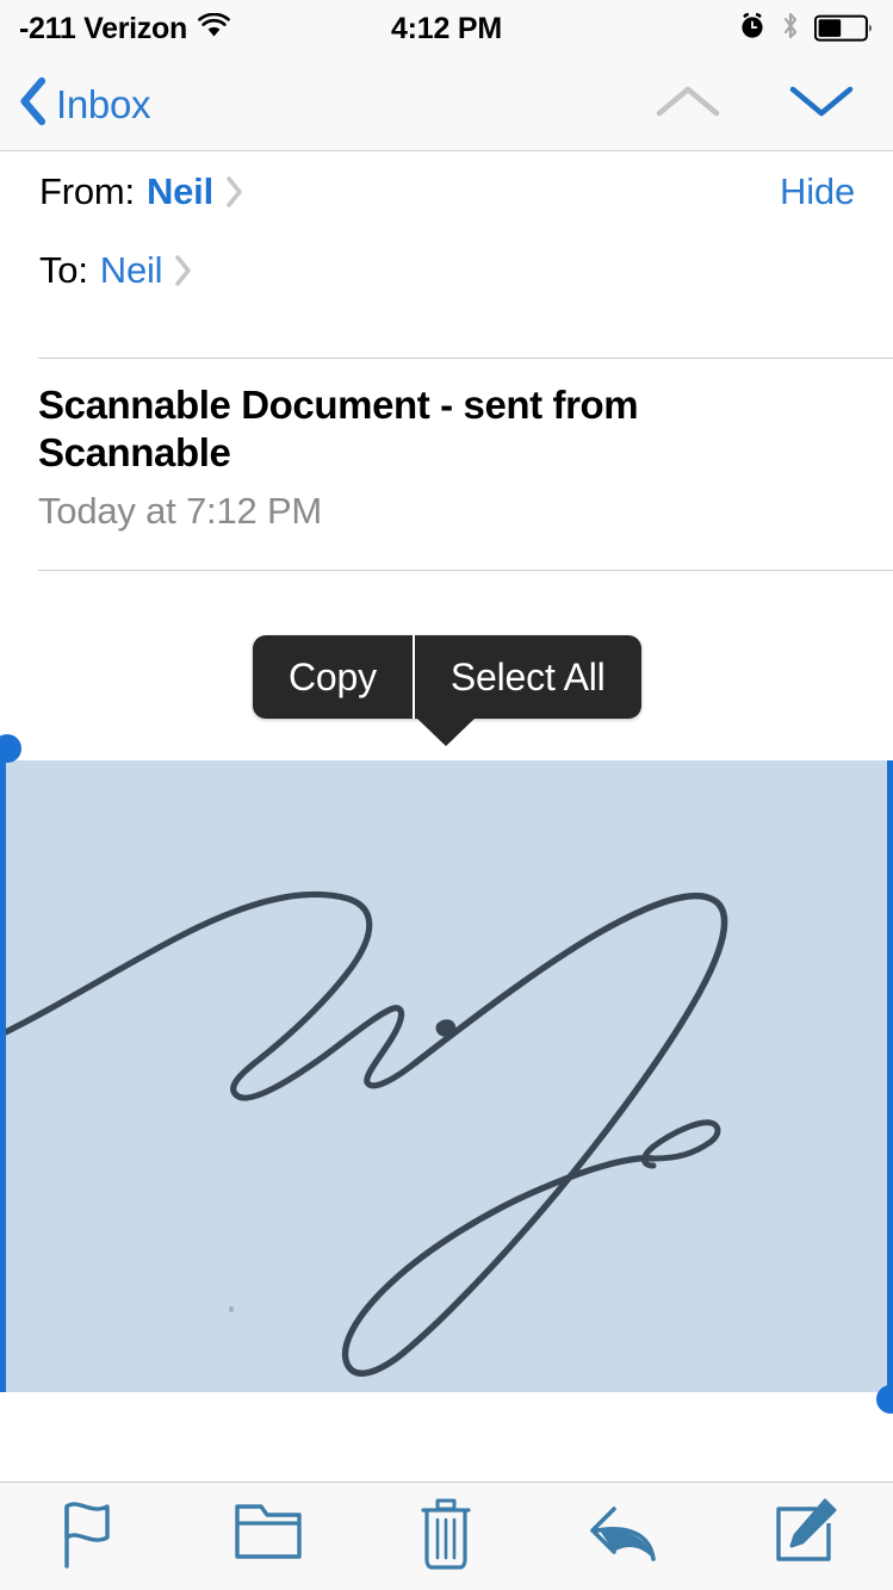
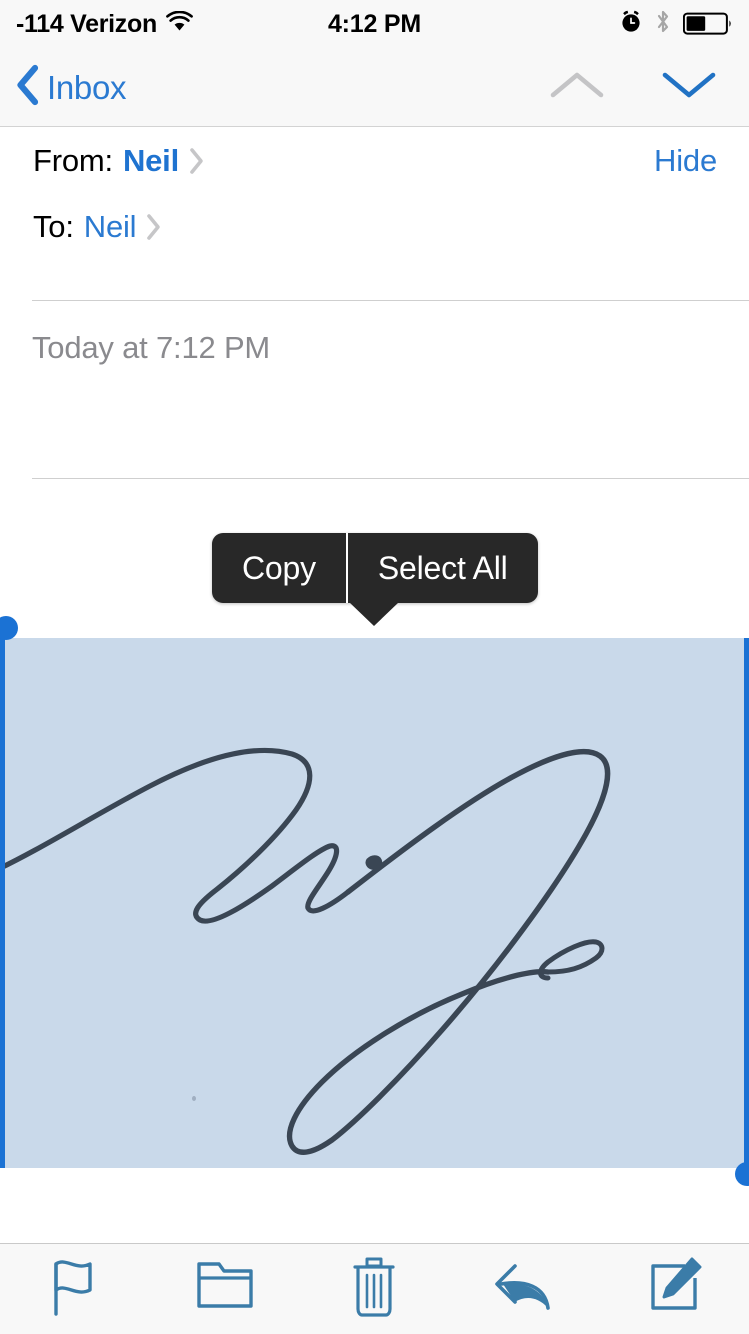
- -211 Verizon
+ -114 Verizon
  4:12 PM
  Inbox
  From:
  Neil
  Hide
  To:
  Neil
- Scannable Document - sent from Scannable
  Today at 7:12 PM
  Copy
  Select All
